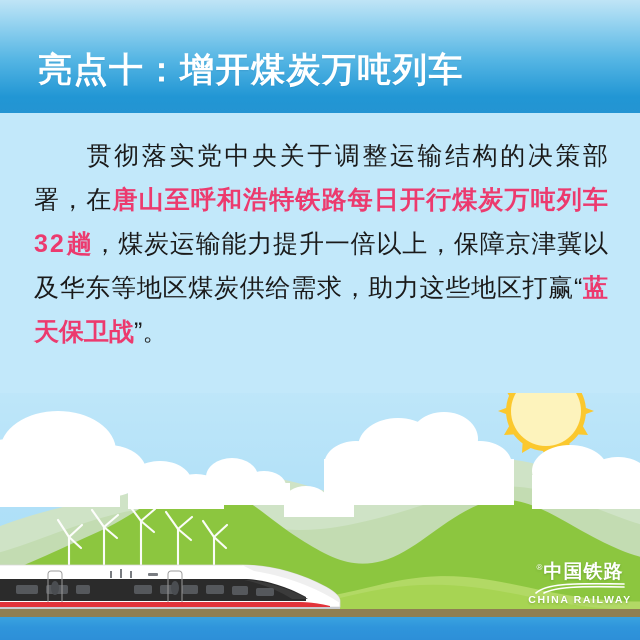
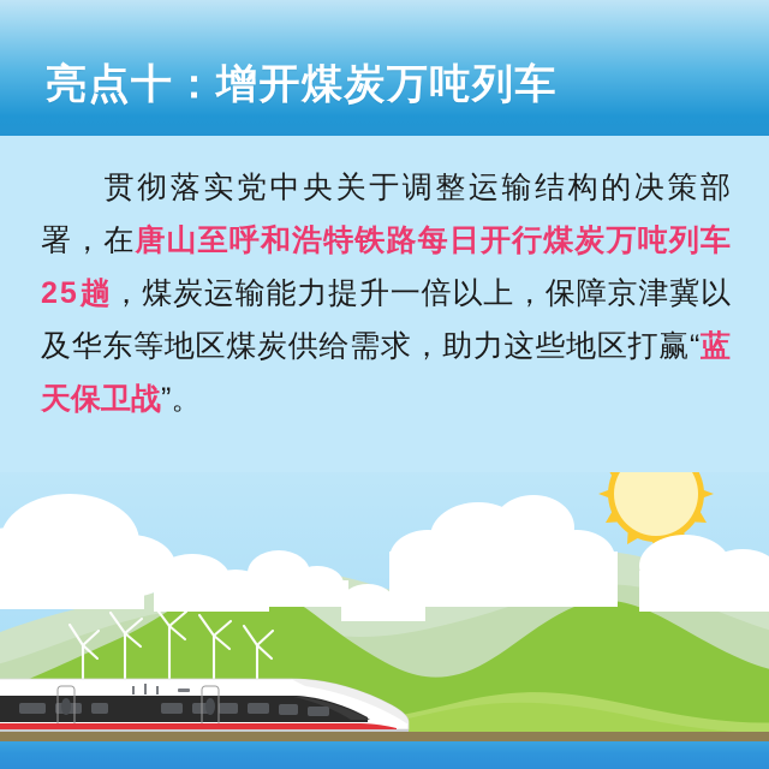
  亮点十：增开煤炭万吨列车
- 贯彻落实党中央关于调整运输结构的决策部署，在唐山至呼和浩特铁路每日开行煤炭万吨列车32趟，煤炭运输能力提升一倍以上，保障京津冀以及华东等地区煤炭供给需求，助力这些地区打赢“蓝天保卫战”。
+ 贯彻落实党中央关于调整运输结构的决策部署，在唐山至呼和浩特铁路每日开行煤炭万吨列车25趟，煤炭运输能力提升一倍以上，保障京津冀以及华东等地区煤炭供给需求，助力这些地区打赢“蓝天保卫战”。
- ®中国铁路
- CHINA RAILWAY
